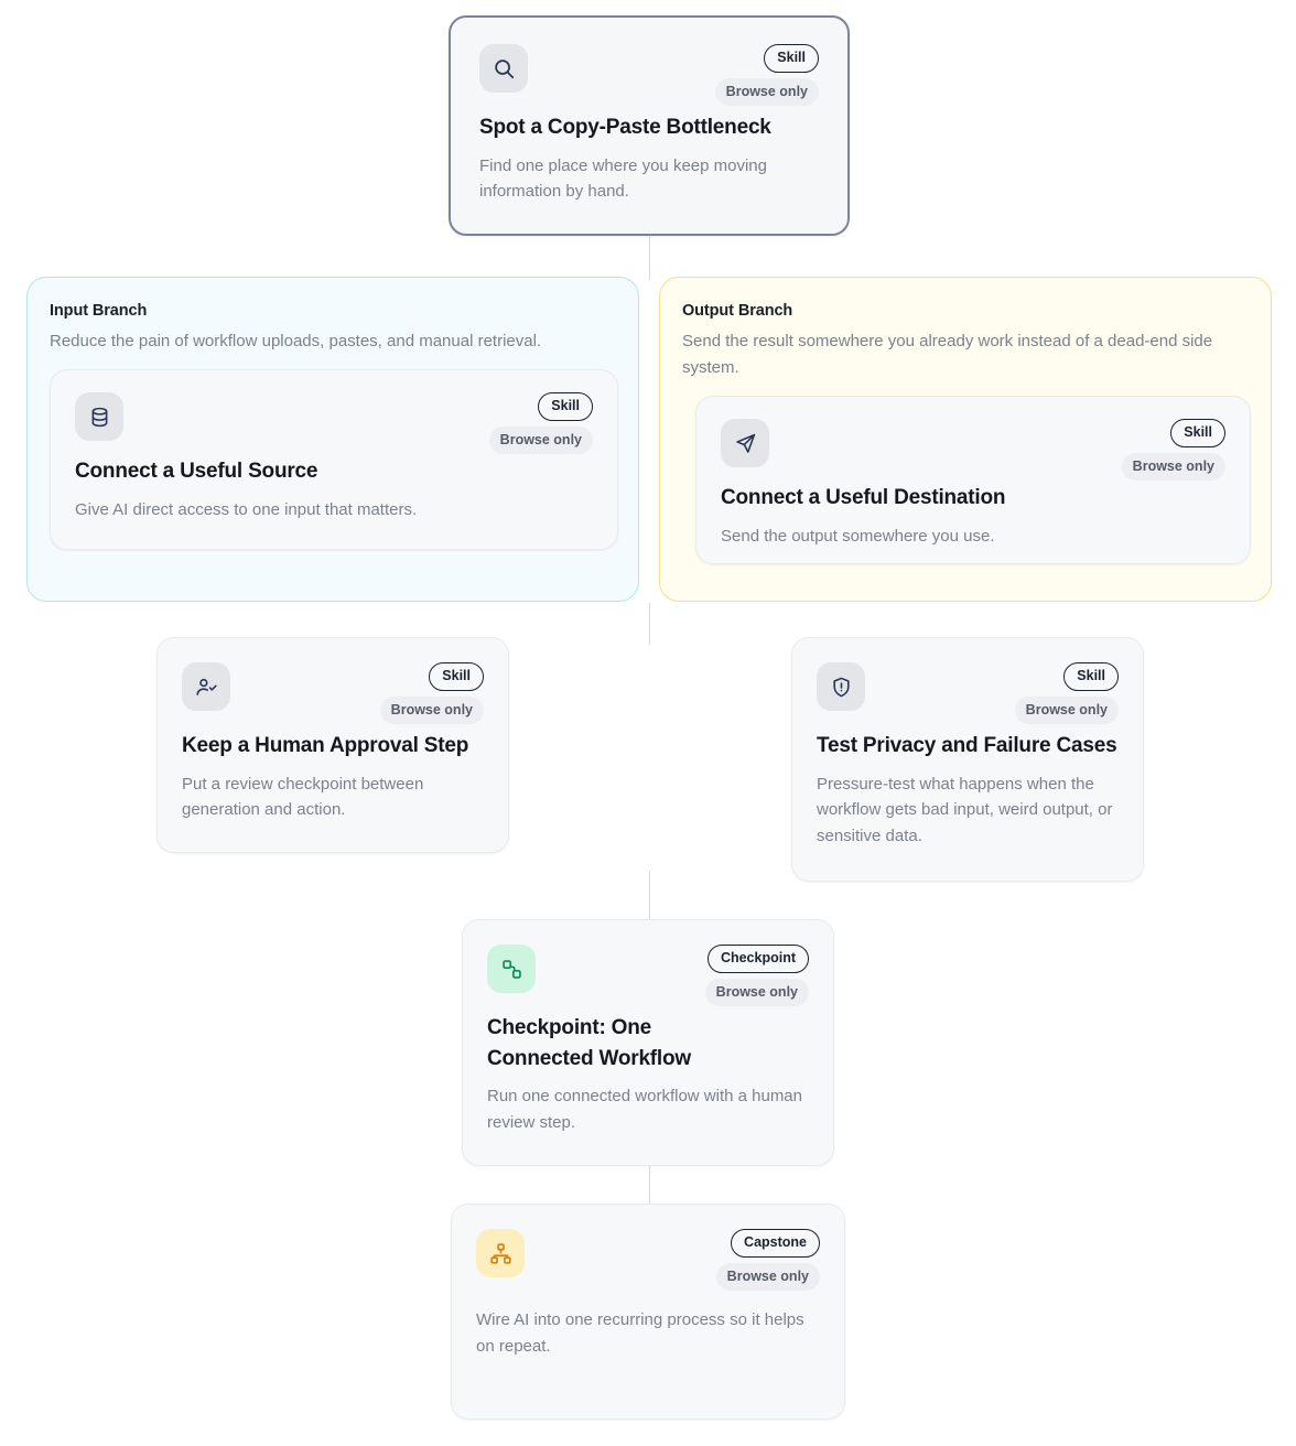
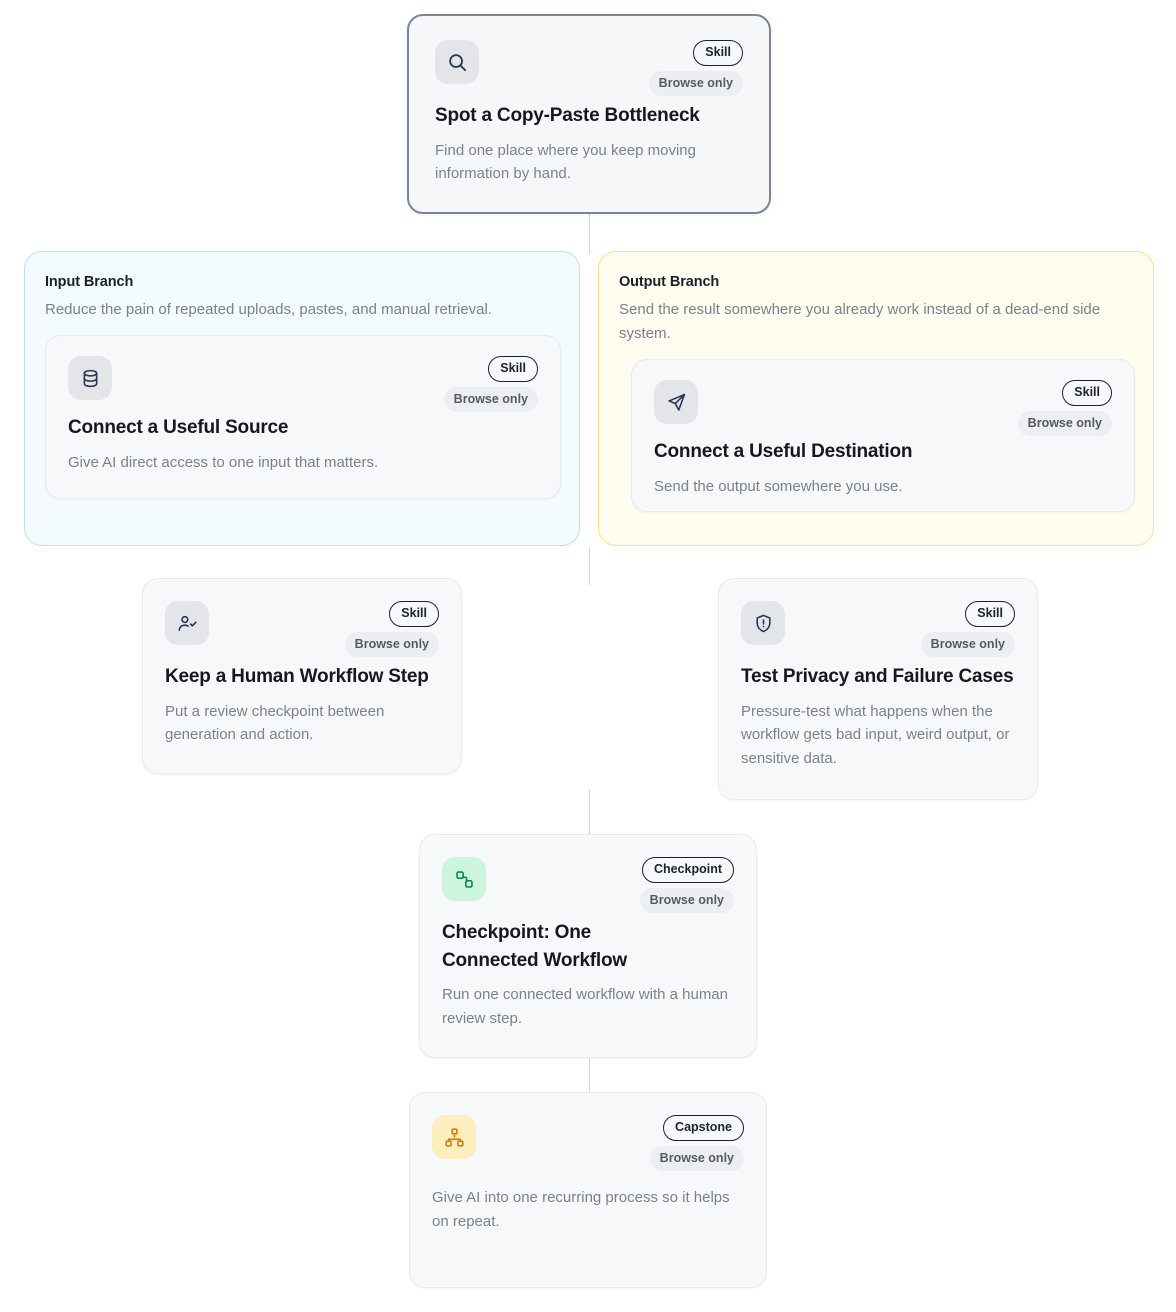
  Skill
  Browse only
  Spot a Copy-Paste Bottleneck
  Find one place where you keep moving information by hand.
  Input Branch
- Reduce the pain of workflow uploads, pastes, and manual retrieval.
+ Reduce the pain of repeated uploads, pastes, and manual retrieval.
  Skill
  Browse only
  Connect a Useful Source
  Give AI direct access to one input that matters.
  Output Branch
  Send the result somewhere you already work instead of a dead-end side system.
  Skill
  Browse only
  Connect a Useful Destination
  Send the output somewhere you use.
  Skill
  Browse only
- Keep a Human Approval Step
+ Keep a Human Workflow Step
  Put a review checkpoint between generation and action.
  Skill
  Browse only
  Test Privacy and Failure Cases
  Pressure-test what happens when the workflow gets bad input, weird output, or sensitive data.
  Checkpoint
  Browse only
  Checkpoint: One Connected Workflow
  Run one connected workflow with a human review step.
  Capstone
  Browse only
- Wire AI into one recurring process so it helps on repeat.
+ Give AI into one recurring process so it helps on repeat.
